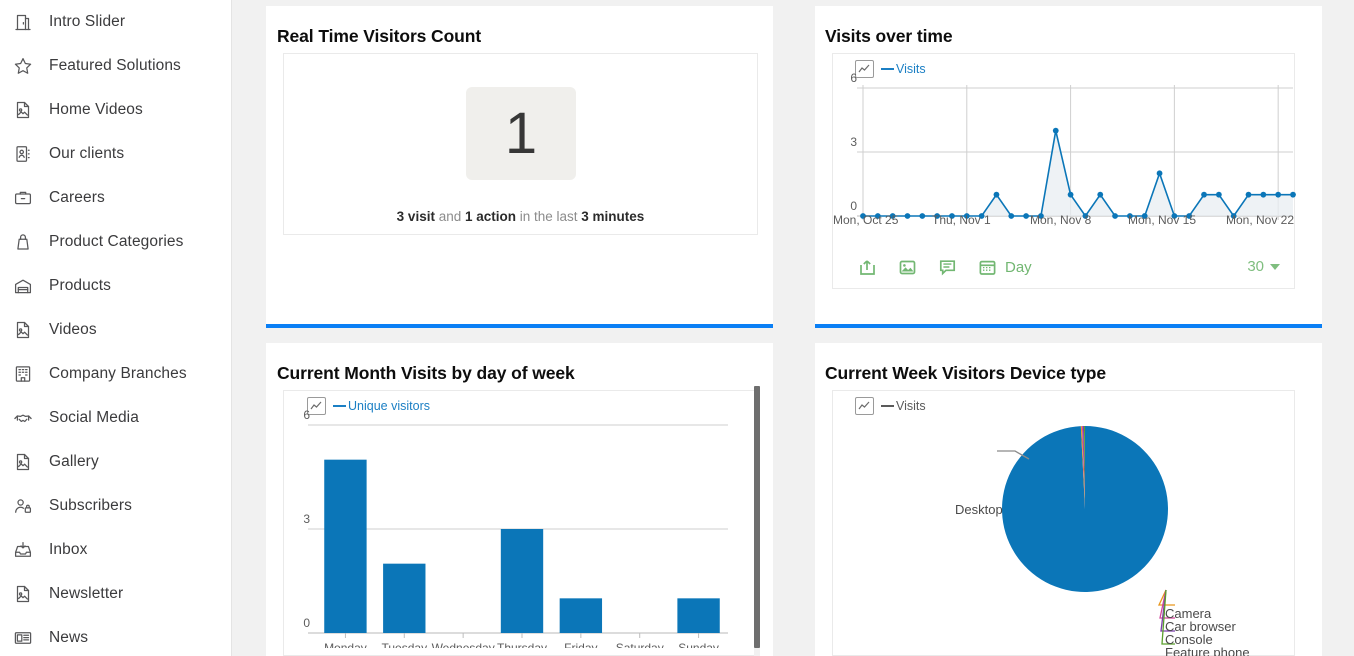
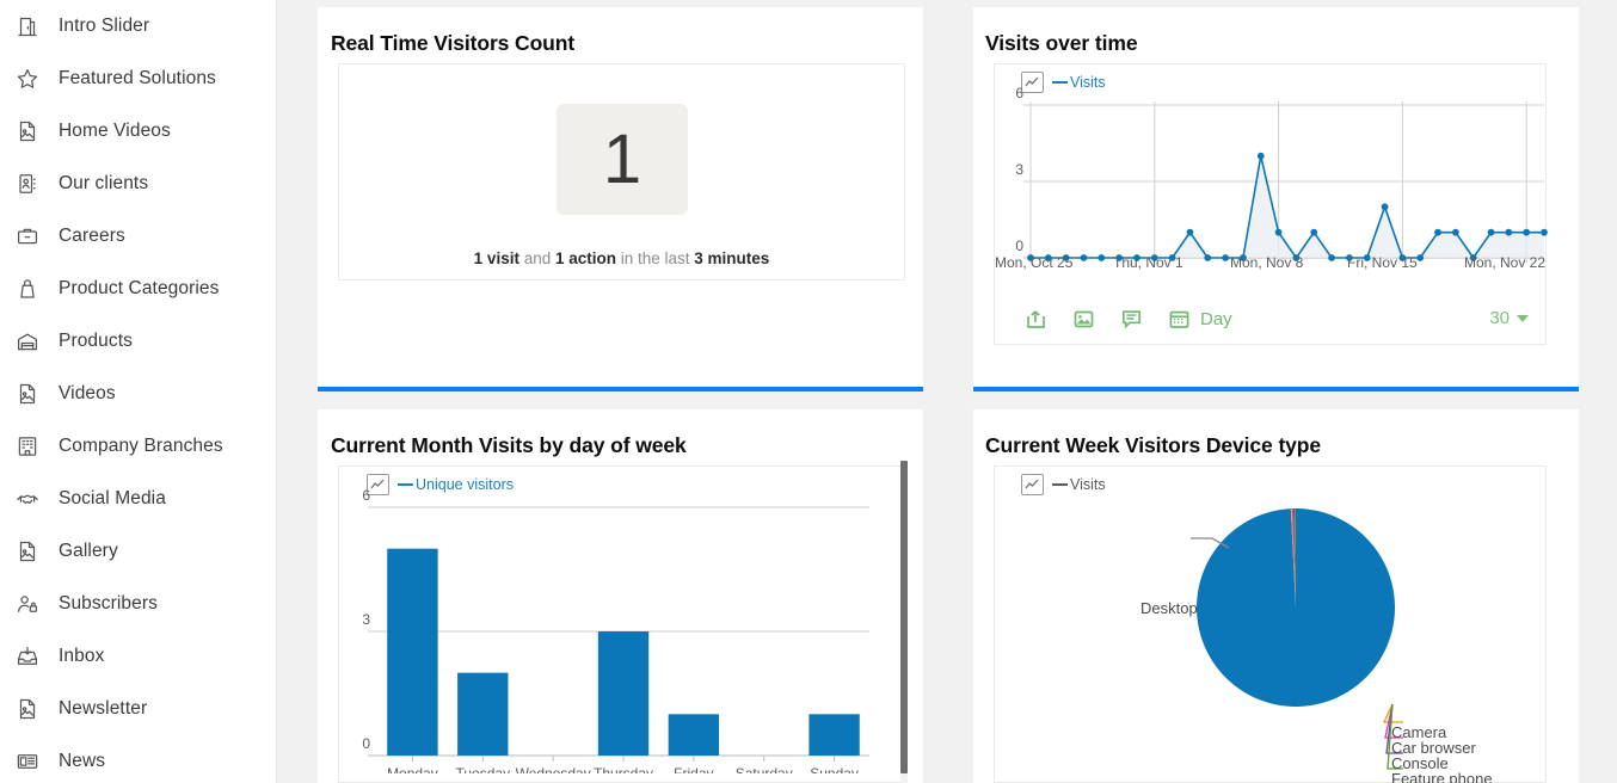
  Intro Slider
  Featured Solutions
  Home Videos
  Our clients
  Careers
  Product Categories
  Products
  Videos
  Company Branches
  Social Media
  Gallery
  Subscribers
  Inbox
  Newsletter
  News
  Real Time Visitors Count
  1
- 3 visit and 1 action in the last 3 minutes
+ 1 visit and 1 action in the last 3 minutes
  Visits over time
  Visits
  6
  3
  0
  Mon, Oct 25
  Thu, Nov 1
  Mon, Nov 8
- Mon, Nov 15
+ Fri, Nov 15
  Mon, Nov 22
  Day
  30
  Current Month Visits by day of week
  Unique visitors
  6
  3
  0
  Current Week Visitors Device type
  Visits
  Desktop
  Camera
  Car browser
  Console
  Feature phone
